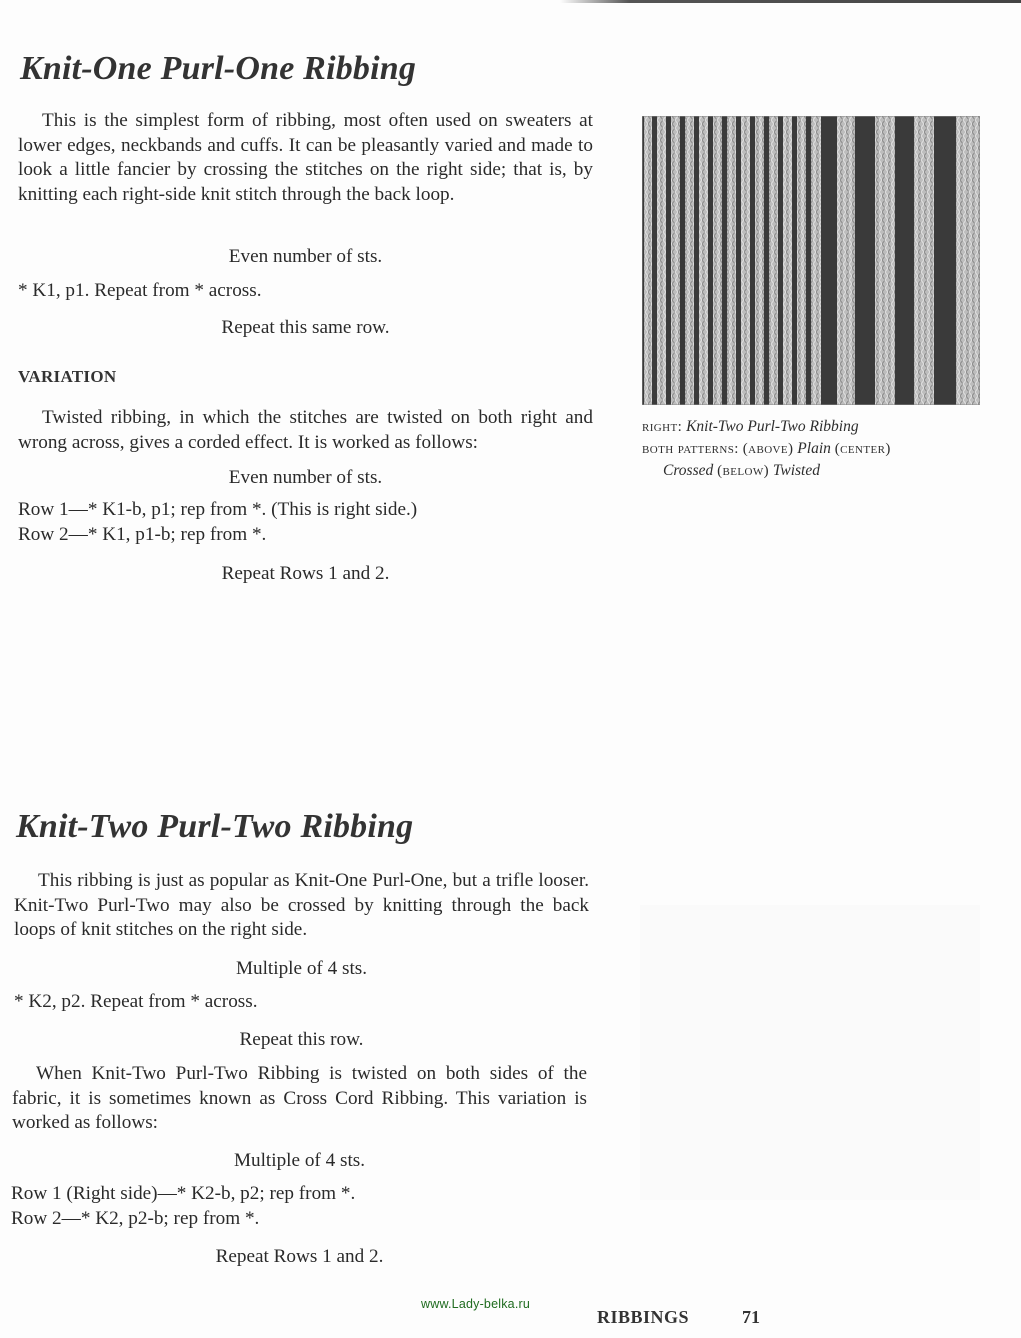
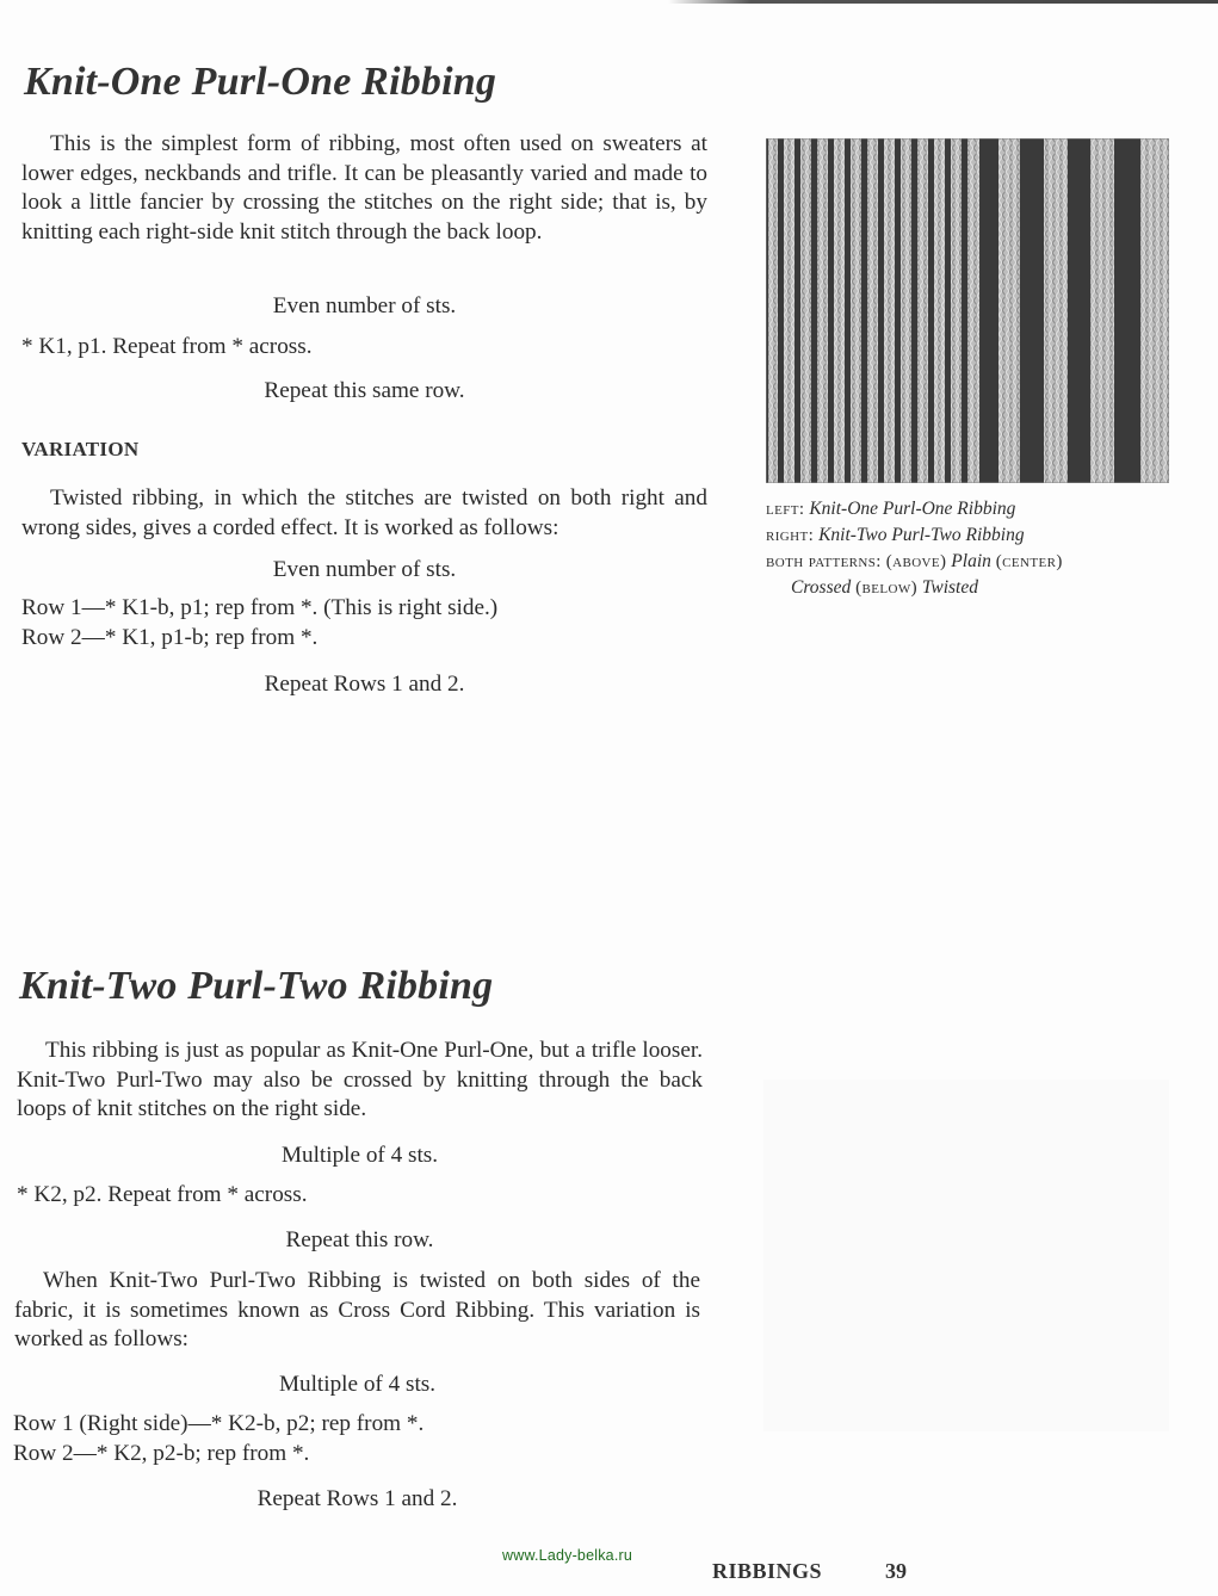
  Knit-One Purl-One Ribbing
- This is the simplest form of ribbing, most often used on sweaters at lower edges, neckbands and cuffs. It can be pleasantly varied and made to look a little fancier by crossing the stitches on the right side; that is, by knitting each right-side knit stitch through the back loop.
+ This is the simplest form of ribbing, most often used on sweaters at lower edges, neckbands and trifle. It can be pleasantly varied and made to look a little fancier by crossing the stitches on the right side; that is, by knitting each right-side knit stitch through the back loop.
  Even number of sts.
  * K1, p1. Repeat from * across.
  Repeat this same row.
  VARIATION
- Twisted ribbing, in which the stitches are twisted on both right and wrong across, gives a corded effect. It is worked as follows:
+ Twisted ribbing, in which the stitches are twisted on both right and wrong sides, gives a corded effect. It is worked as follows:
  Even number of sts.
  Row 1—* K1-b, p1; rep from *. (This is right side.)
  Row 2—* K1, p1-b; rep from *.
  Repeat Rows 1 and 2.
+ left: Knit-One Purl-One Ribbing
  right: Knit-Two Purl-Two Ribbing
  both patterns: (above) Plain (center)
  Crossed (below) Twisted
  Knit-Two Purl-Two Ribbing
  This ribbing is just as popular as Knit-One Purl-One, but a trifle looser. Knit-Two Purl-Two may also be crossed by knitting through the back loops of knit stitches on the right side.
  Multiple of 4 sts.
  * K2, p2. Repeat from * across.
  Repeat this row.
  When Knit-Two Purl-Two Ribbing is twisted on both sides of the fabric, it is sometimes known as Cross Cord Ribbing. This variation is worked as follows:
  Multiple of 4 sts.
  Row 1 (Right side)—* K2-b, p2; rep from *.
  Row 2—* K2, p2-b; rep from *.
  Repeat Rows 1 and 2.
  www.Lady-belka.ru
  RIBBINGS
- 71
+ 39
